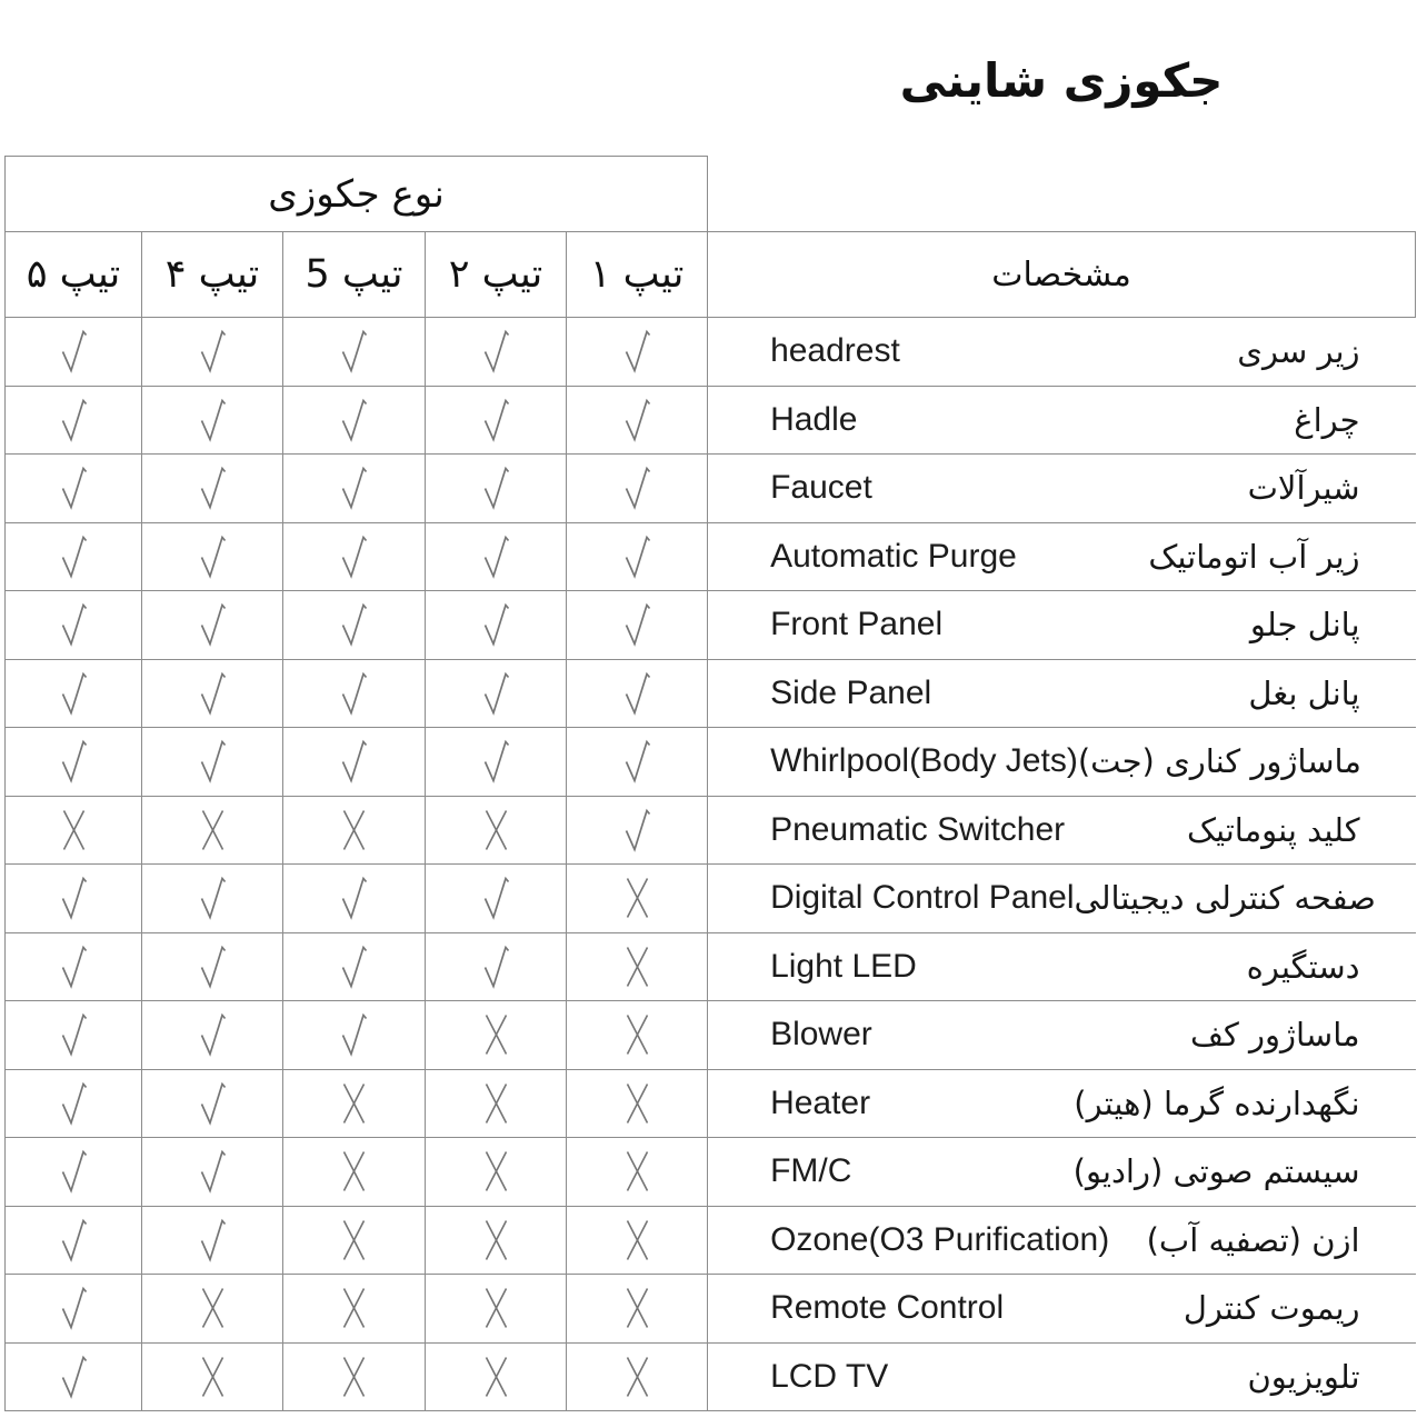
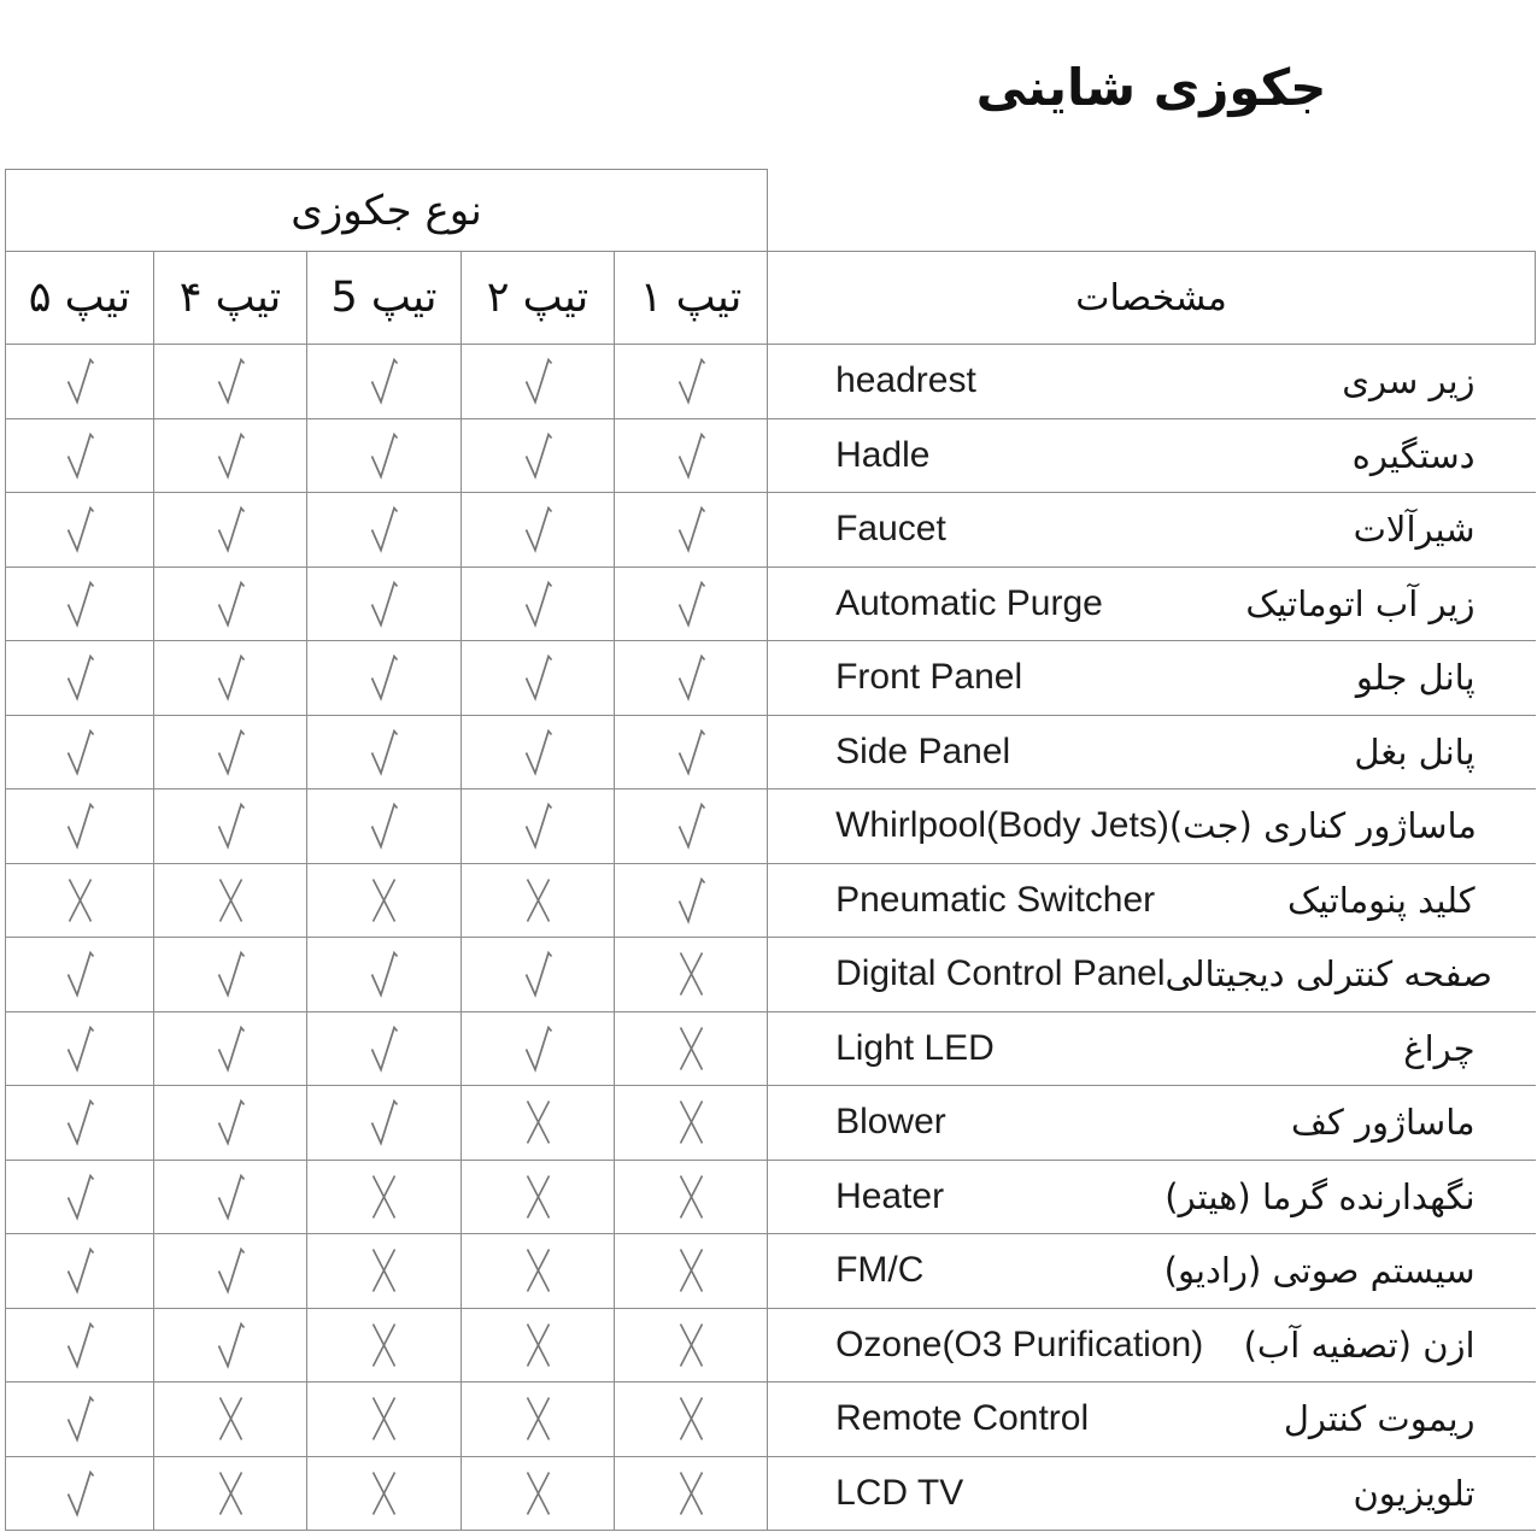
  جکوزی شاینی
  نوع جکوزی
  تیپ ۵	تیپ ۴	تیپ 5	تیپ ۲	تیپ ۱	مشخصات
  					headrest زیر سری
- 					Hadle چراغ
+ 					Hadle دستگیره
  					Faucet شیرآلات
  					Automatic Purge زیر آب اتوماتیک
  					Front Panel پانل جلو
  					Side Panel پانل بغل
  					Whirlpool(Body Jets) ماساژور کناری (جت)
  					Pneumatic Switcher کلید پنوماتیک
  					Digital Control Panel صفحه کنترلی دیجیتالی
- 					Light LED دستگیره
+ 					Light LED چراغ
  					Blower ماساژور کف
  					Heater نگهدارنده گرما (هیتر)
  					FM/C سیستم صوتی (رادیو)
  					Ozone(O3 Purification) ازن (تصفیه آب)
  					Remote Control ریموت کنترل
  					LCD TV تلویزیون
